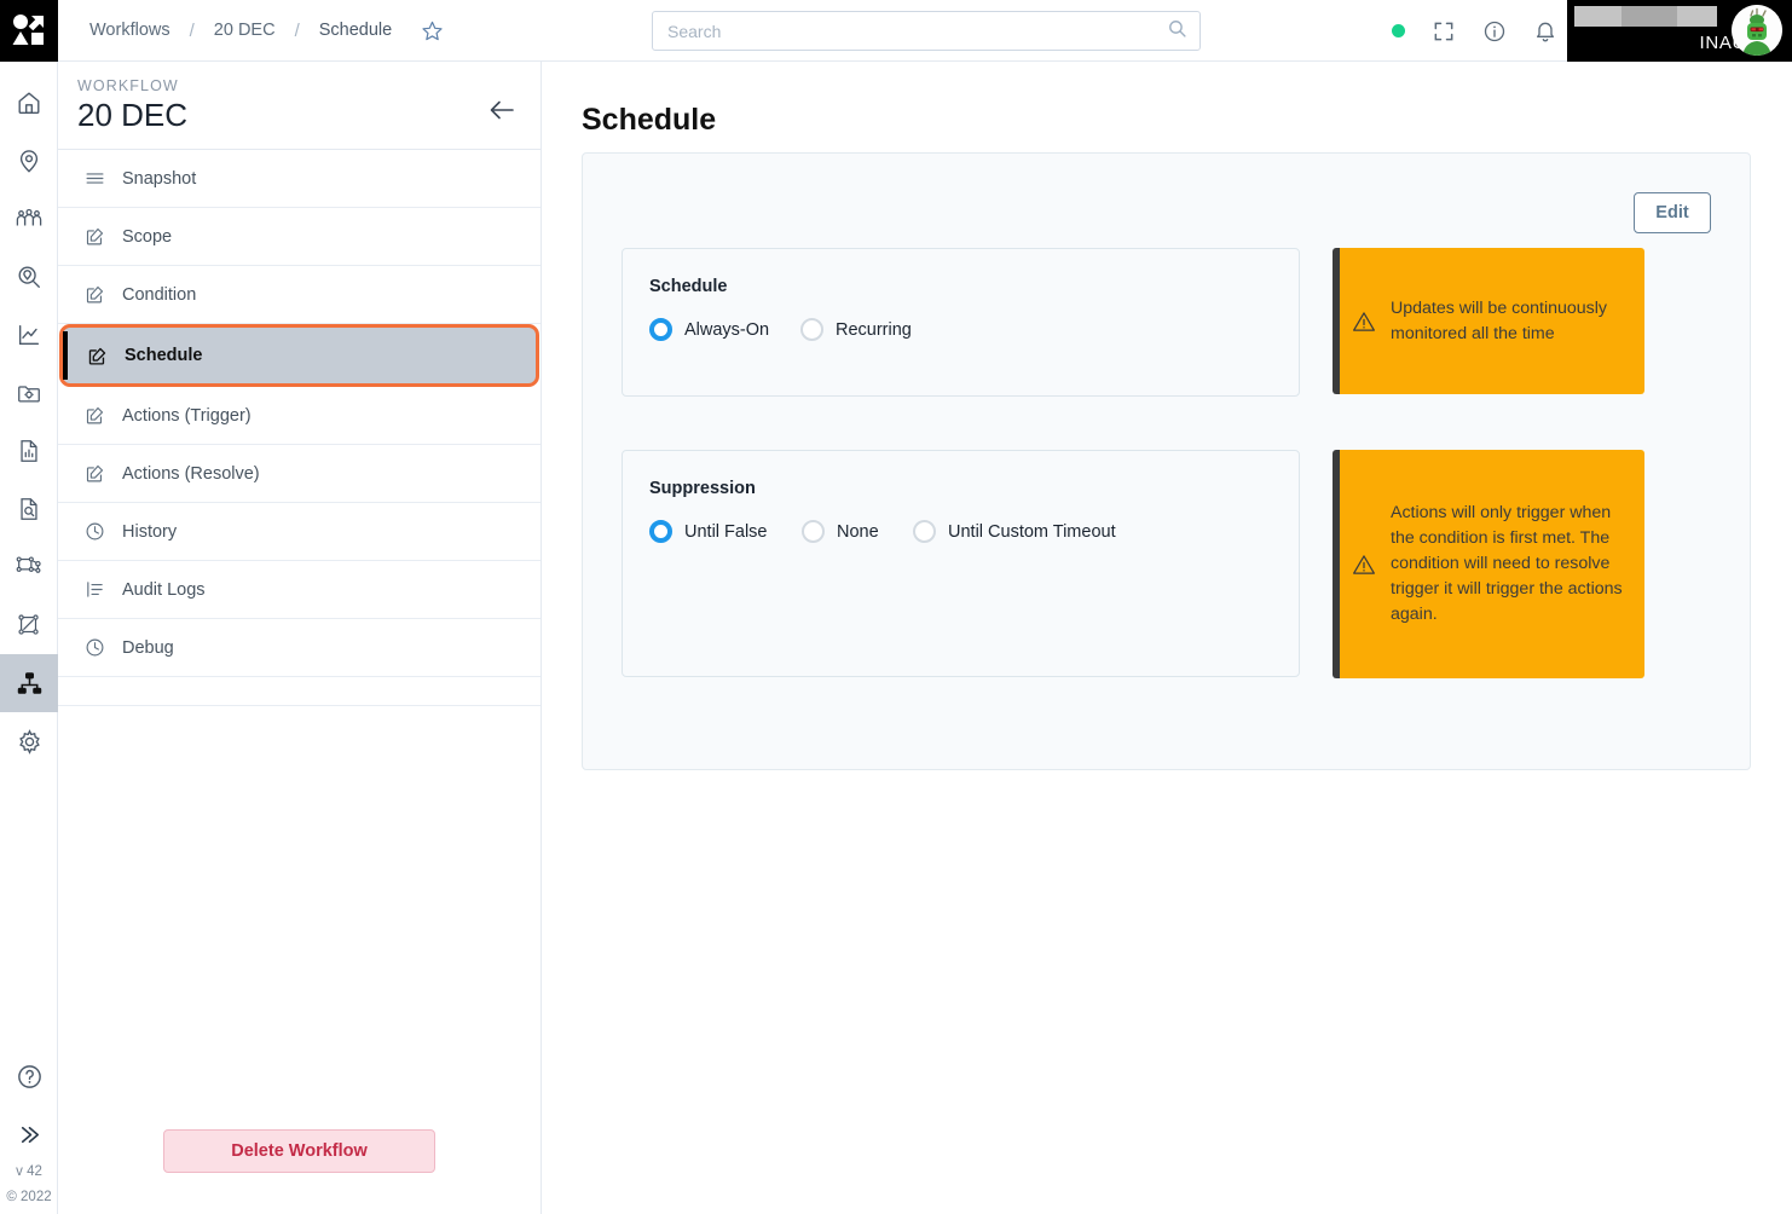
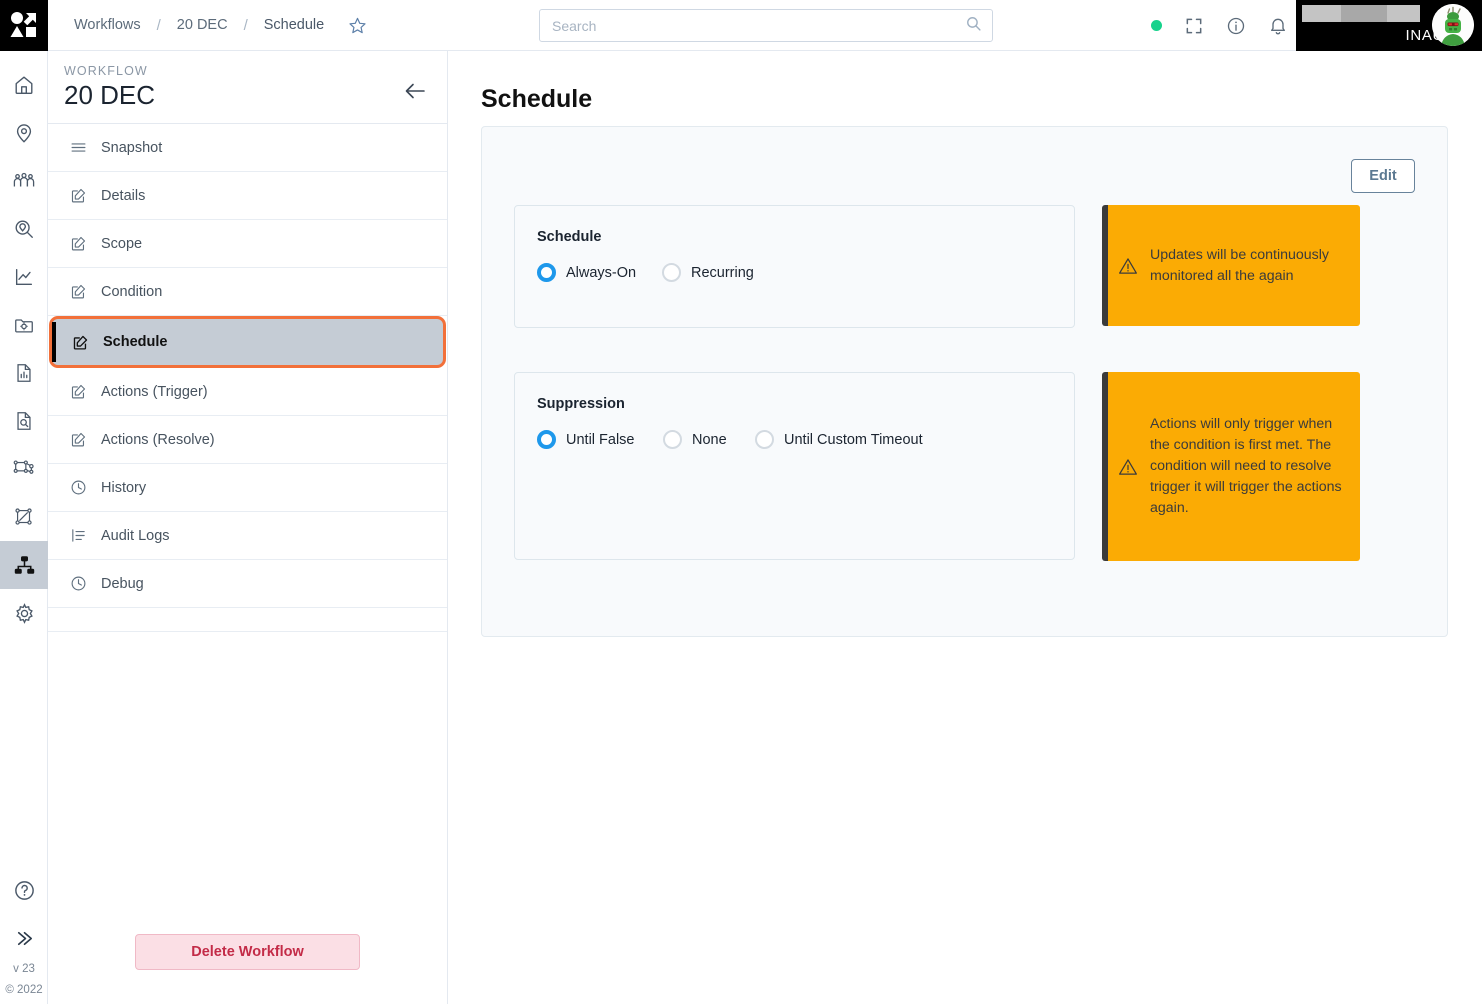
  Workflows
  /
  20 DEC
  /
  Schedule
  Search
- v 42
+ v 23
  © 2022
  WORKFLOW
  20 DEC
  Snapshot
+ Details
  Scope
  Condition
  Schedule
  Actions (Trigger)
  Actions (Resolve)
  History
  Audit Logs
  Debug
  Delete Workflow
  Schedule
  Edit
  Schedule
  Always-On
  Recurring
- Updates will be continuously monitored all the time
+ Updates will be continuously monitored all the again
  Suppression
  Until False
  None
  Until Custom Timeout
  Actions will only trigger when the condition is first met. The condition will need to resolve trigger it will trigger the actions again.
